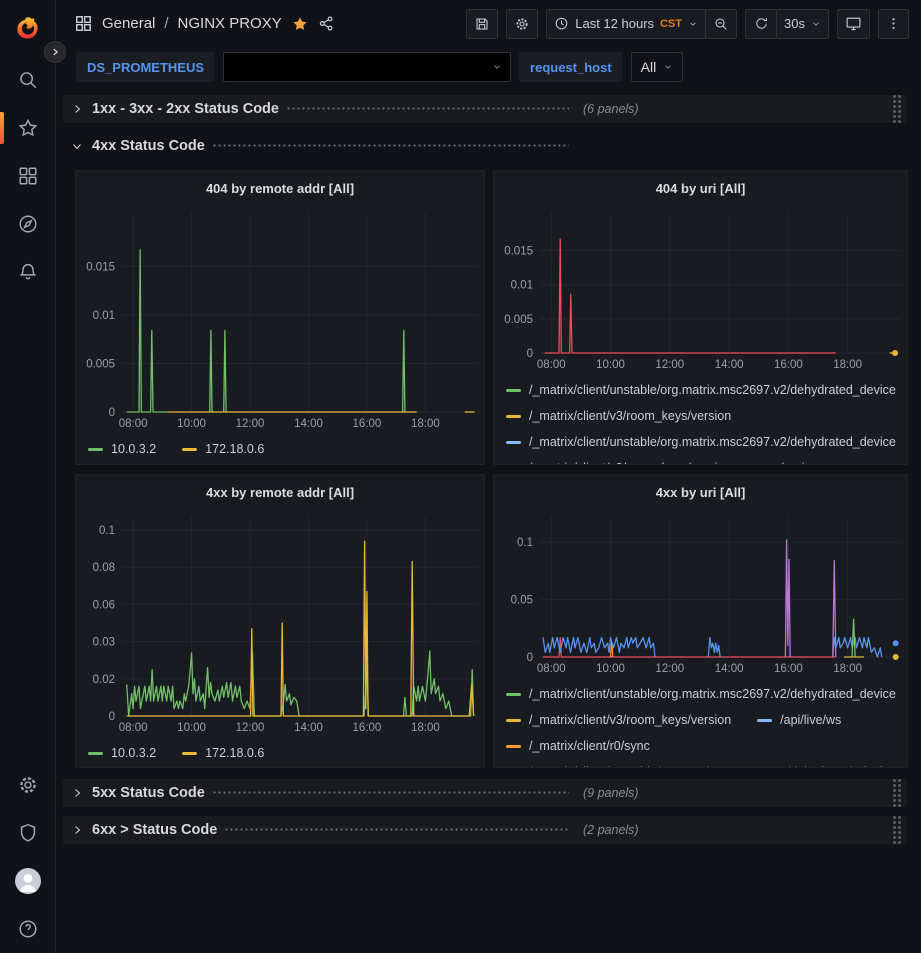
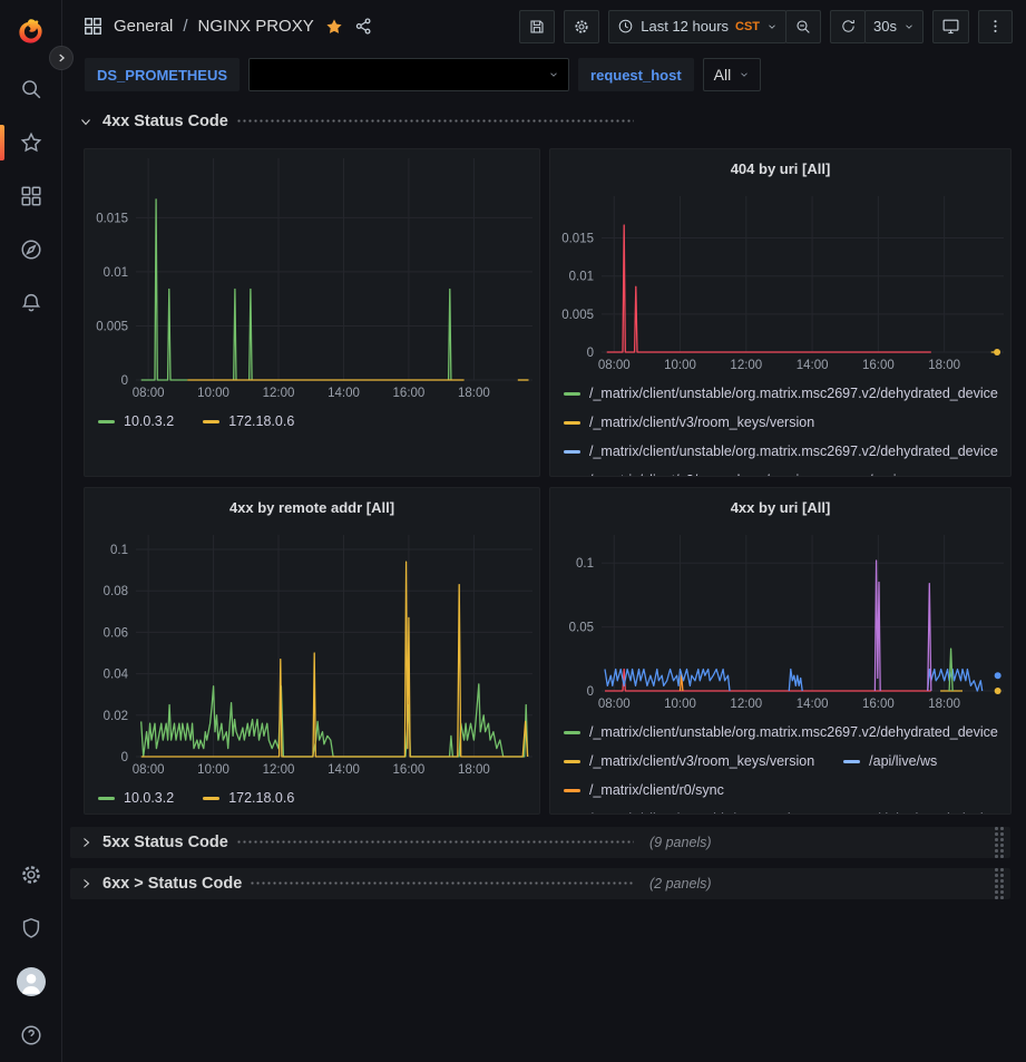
  General
  /
  NGINX PROXY
  Last 12 hours
  CST
  30s
  DS_PROMETHEUS
  request_host
  All
- 1xx - 3xx - 2xx Status Code
- (6 panels)
  4xx Status Code
- 404 by remote addr [All]
  08:00
  10:00
  12:00
  14:00
  16:00
  18:00
  0
  0.005
  0.01
  0.015
  10.0.3.2
  172.18.0.6
  404 by uri [All]
  08:00
  10:00
  12:00
  14:00
  16:00
  18:00
  0
  0.005
  0.01
  0.015
  /_matrix/client/unstable/org.matrix.msc2697.v2/dehydrated_device
  /_matrix/client/v3/room_keys/version
  /_matrix/client/unstable/org.matrix.msc2697.v2/dehydrated_device
  4xx by remote addr [All]
  08:00
  10:00
  12:00
  14:00
  16:00
  18:00
  0
  0.02
- 0.03
+ 0.04
  0.06
  0.08
  0.1
  10.0.3.2
  172.18.0.6
  4xx by uri [All]
  08:00
  10:00
  12:00
  14:00
  16:00
  18:00
  0
  0.05
  0.1
  /_matrix/client/unstable/org.matrix.msc2697.v2/dehydrated_device
  /_matrix/client/v3/room_keys/version
  /api/live/ws
  /_matrix/client/r0/sync
  5xx Status Code
  (9 panels)
  6xx > Status Code
  (2 panels)
